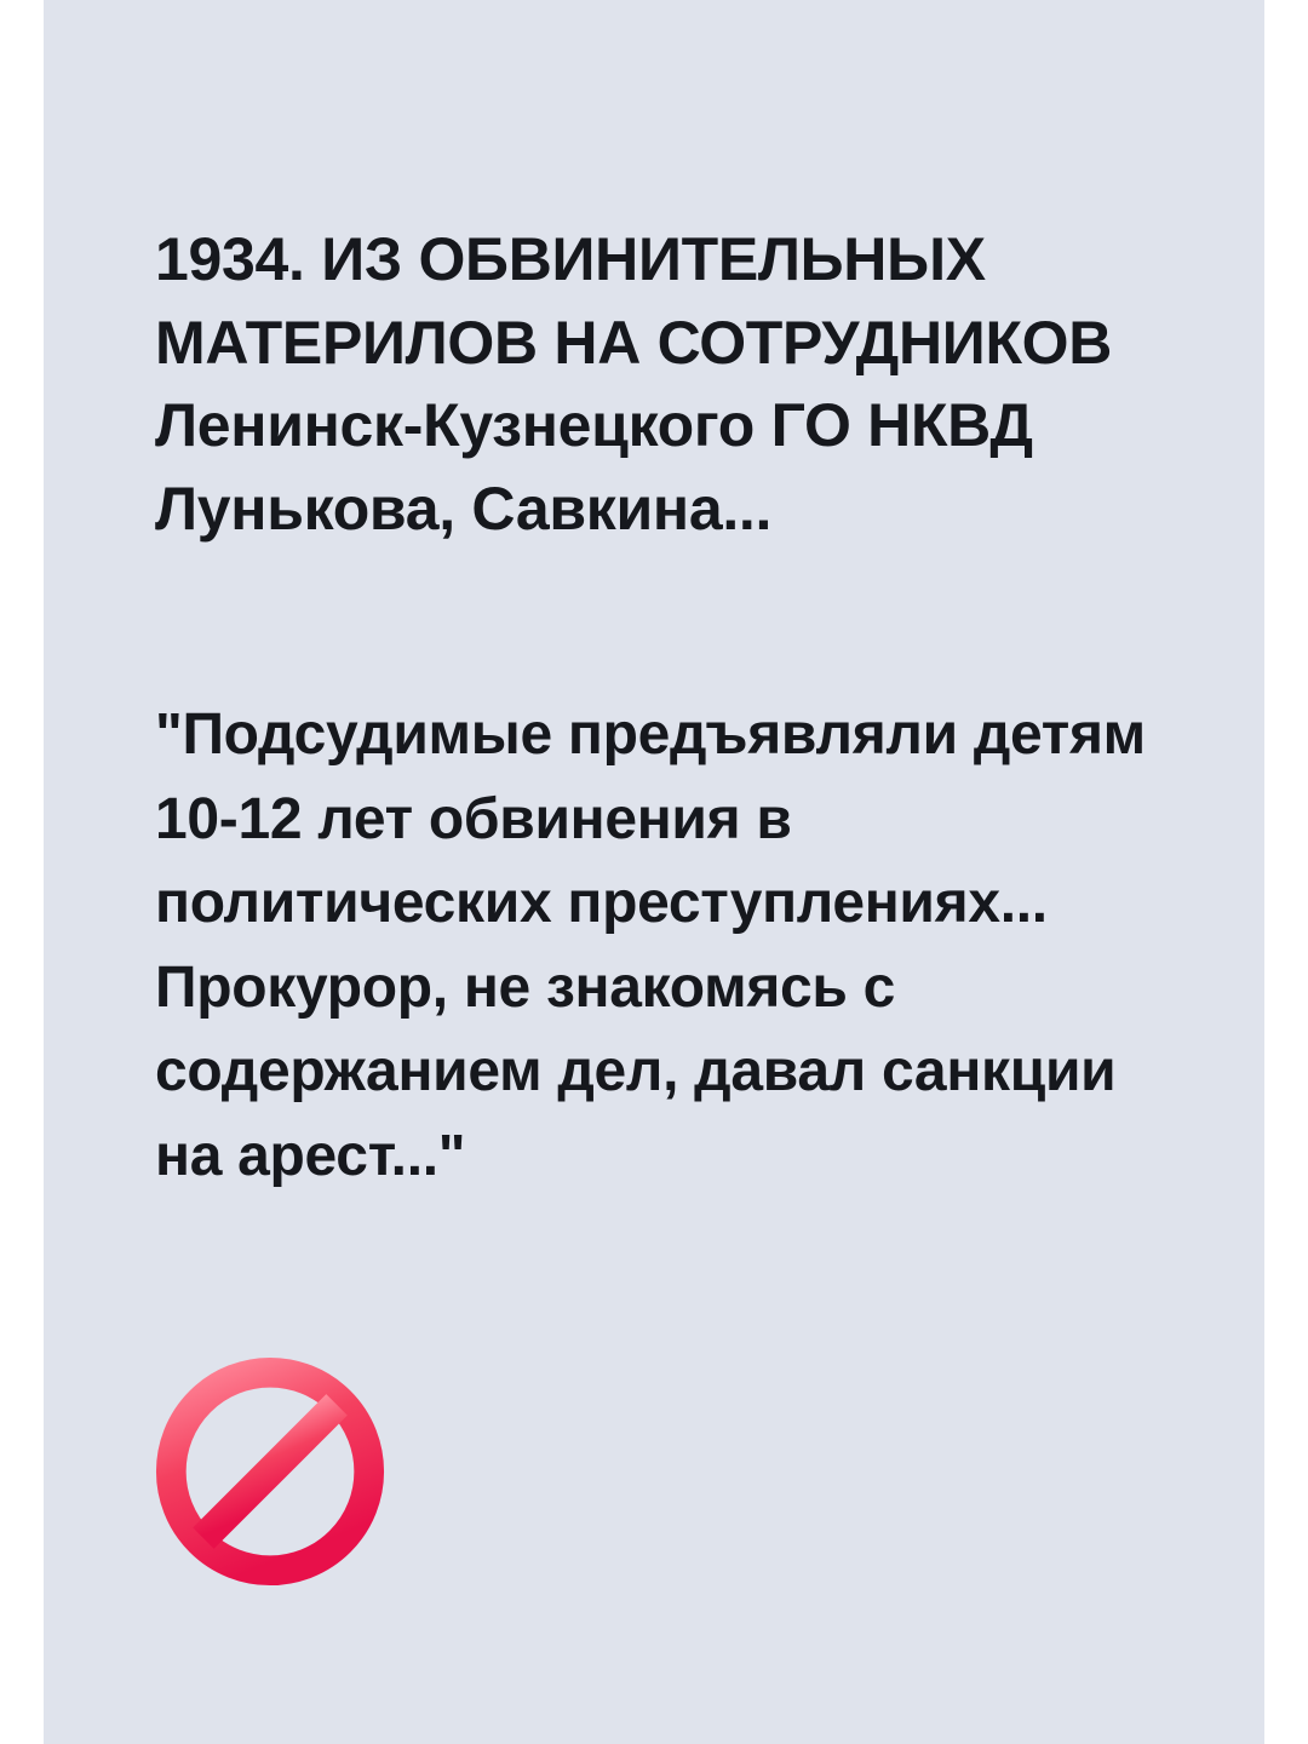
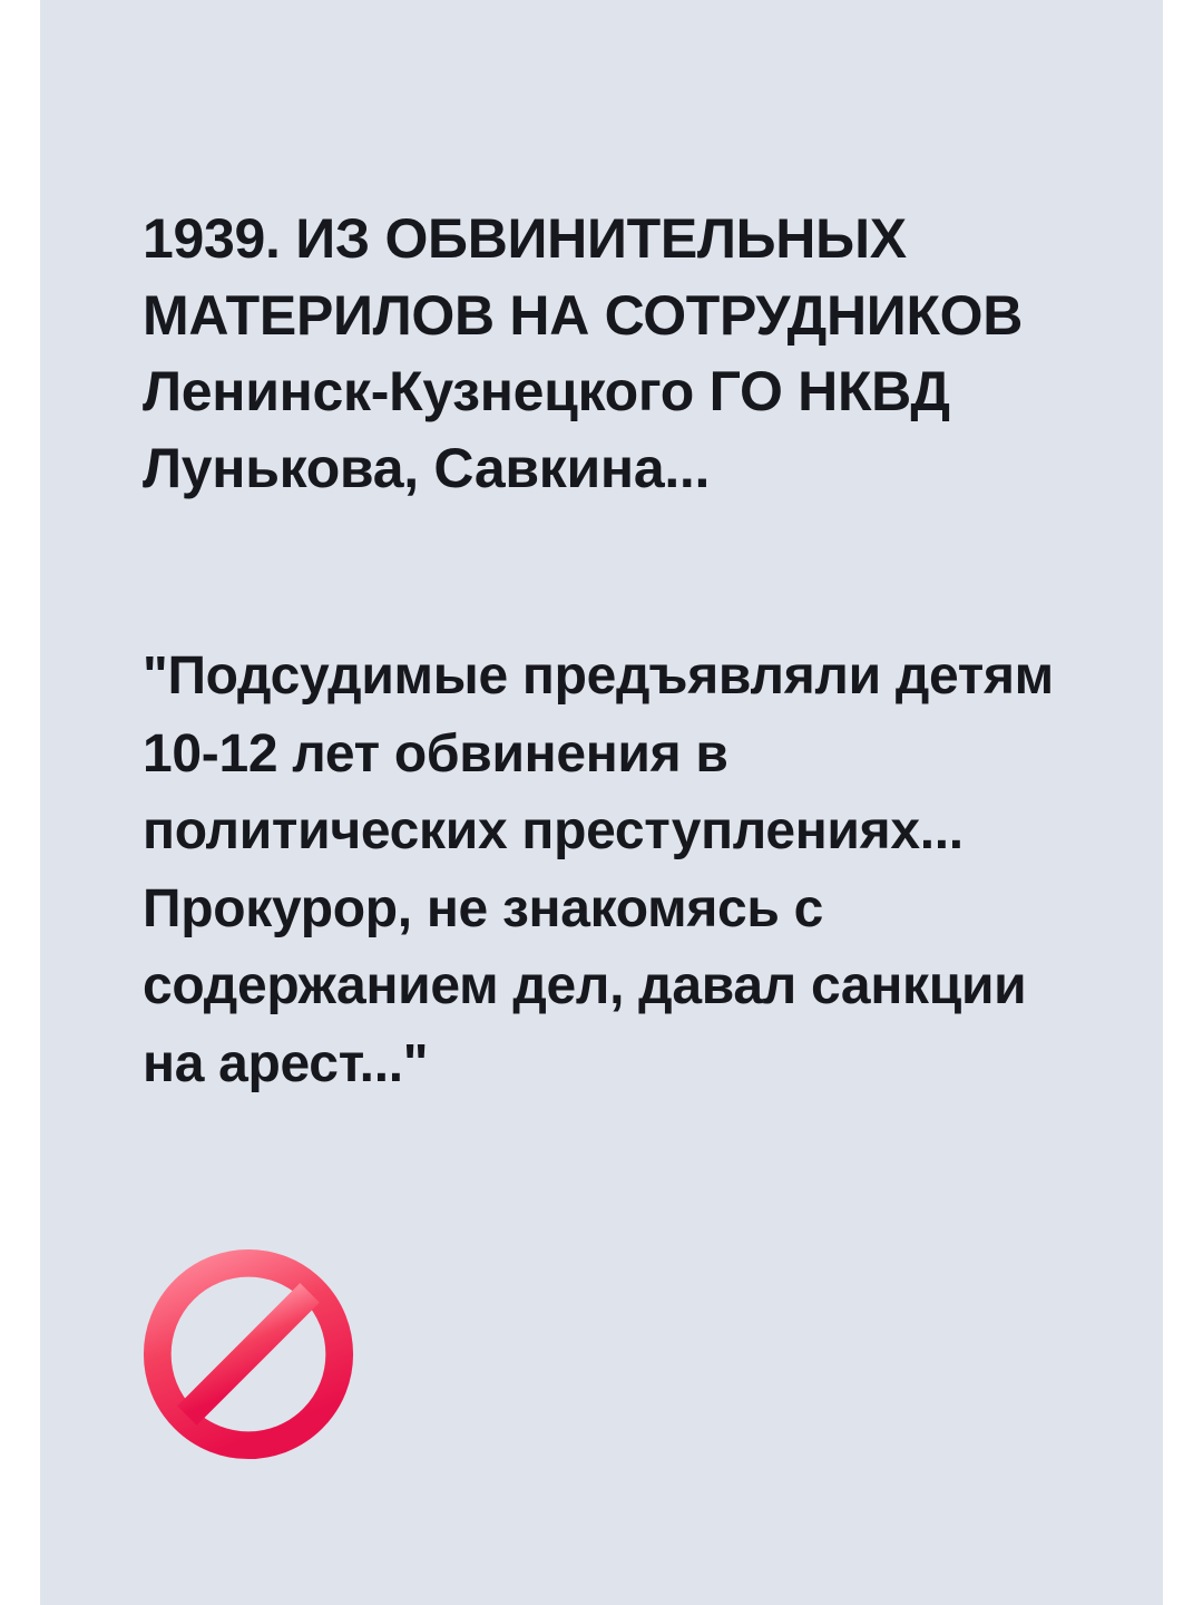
- 1934. ИЗ ОБВИНИТЕЛЬНЫХ
+ 1939. ИЗ ОБВИНИТЕЛЬНЫХ
  МАТЕРИЛОВ НА СОТРУДНИКОВ
  Ленинск-Кузнецкого ГО НКВД
  Лунькова, Савкина...
  "Подсудимые предъявляли детям 10-12 лет обвинения в политических преступлениях... Прокурор, не знакомясь с содержанием дел, давал санкции на арест..."
